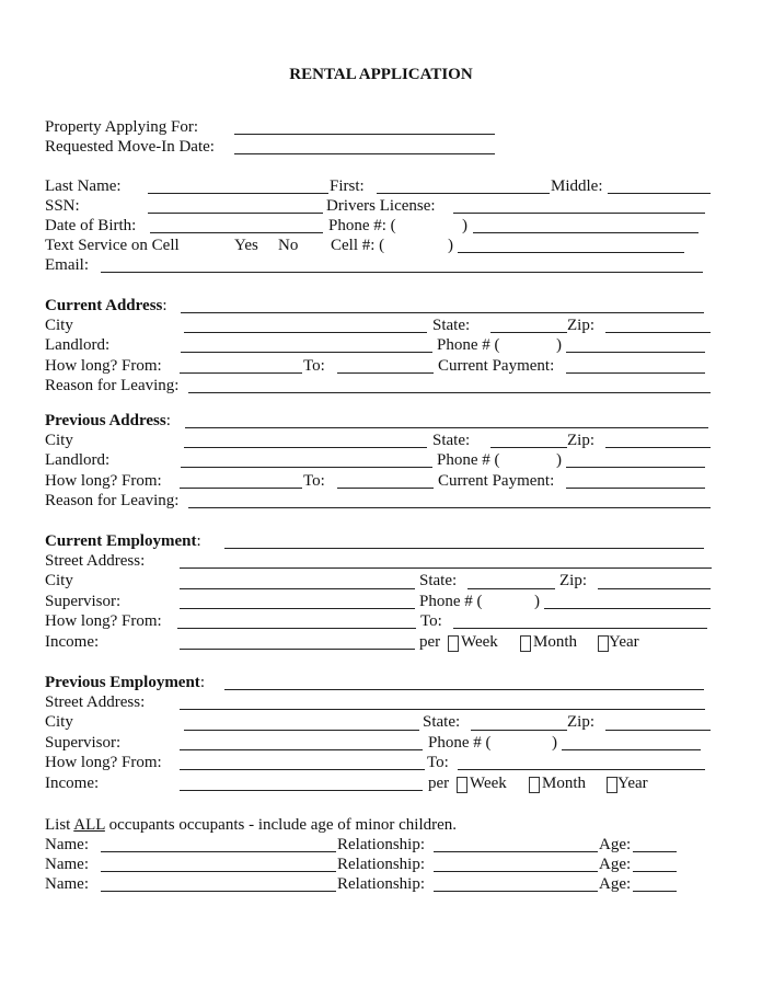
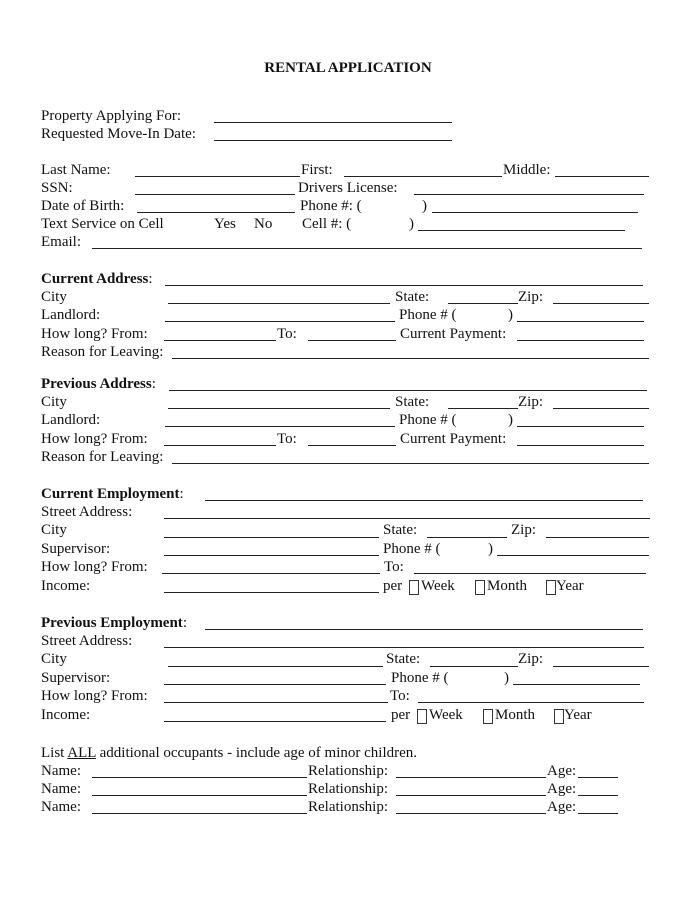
  RENTAL APPLICATION
  Property Applying For:
  Requested Move-In Date:
  Last Name:
  First:
  Middle:
  SSN:
  Drivers License:
  Date of Birth:
  Phone #: (
  )
  Text Service on Cell
  Yes
  No
  Cell #: (
  )
  Email:
  Current Address:
  City
  State:
  Zip:
  Landlord:
  Phone # (
  )
  How long? From:
  To:
  Current Payment:
  Reason for Leaving:
  Previous Address:
  City
  State:
  Zip:
  Landlord:
  Phone # (
  )
  How long? From:
  To:
  Current Payment:
  Reason for Leaving:
  Current Employment:
  Street Address:
  City
  State:
  Zip:
  Supervisor:
  Phone # (
  )
  How long? From:
  To:
  Income:
  per
  Week
  Month
  Year
  Previous Employment:
  Street Address:
  City
  State:
  Zip:
  Supervisor:
  Phone # (
  )
  How long? From:
  To:
  Income:
  per
  Week
  Month
  Year
- List ALL occupants occupants - include age of minor children.
+ List ALL additional occupants - include age of minor children.
  Name:
  Relationship:
  Age:
  Name:
  Relationship:
  Age:
  Name:
  Relationship:
  Age:
